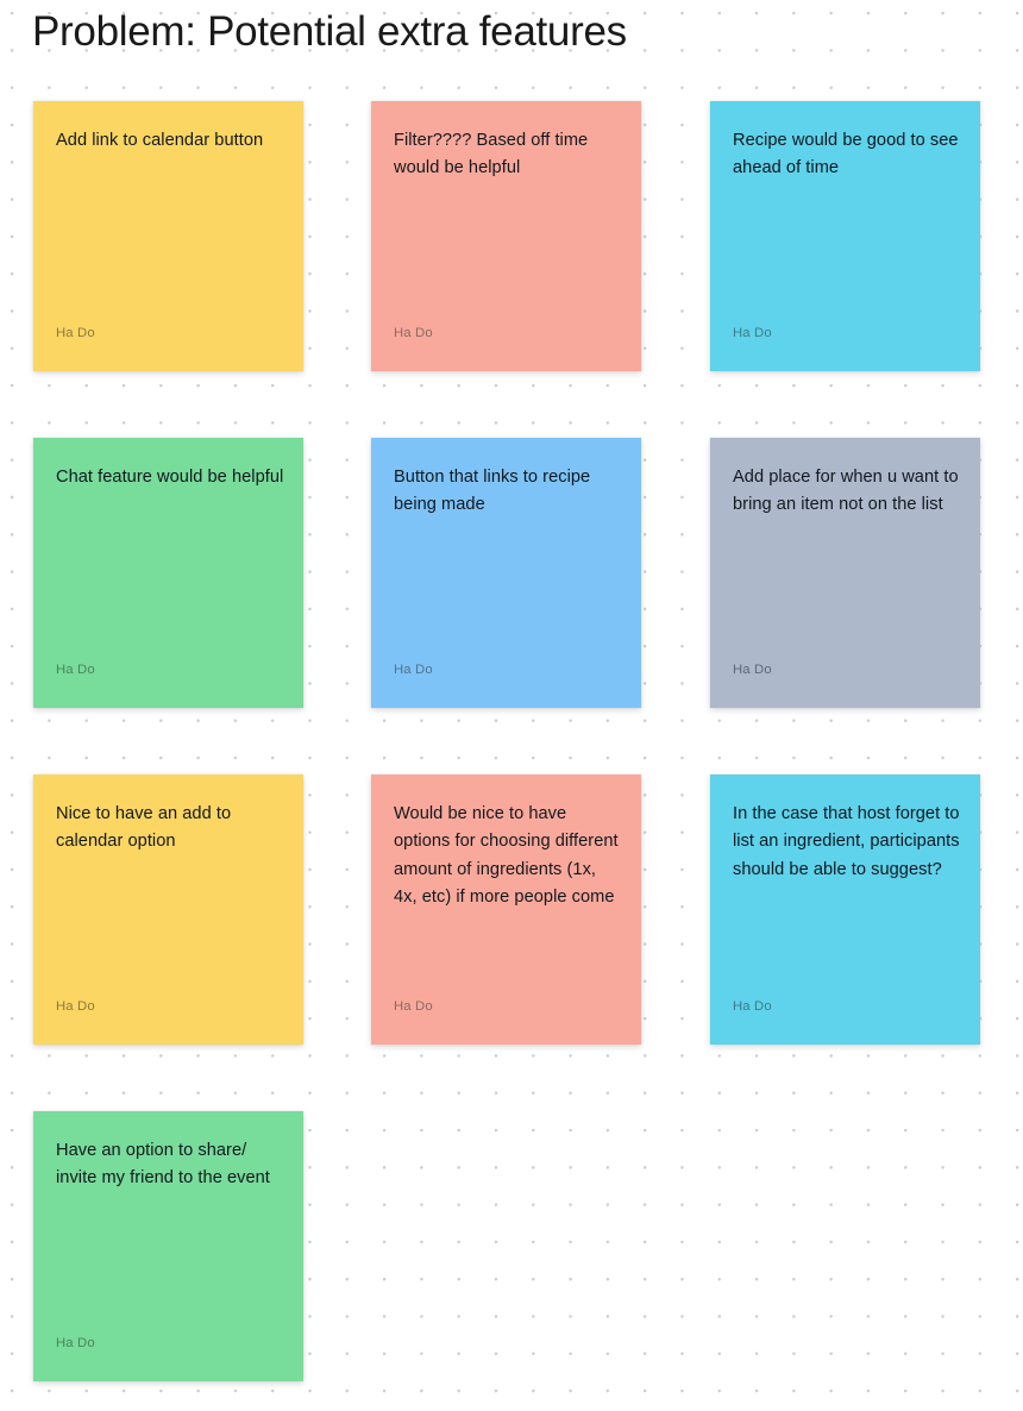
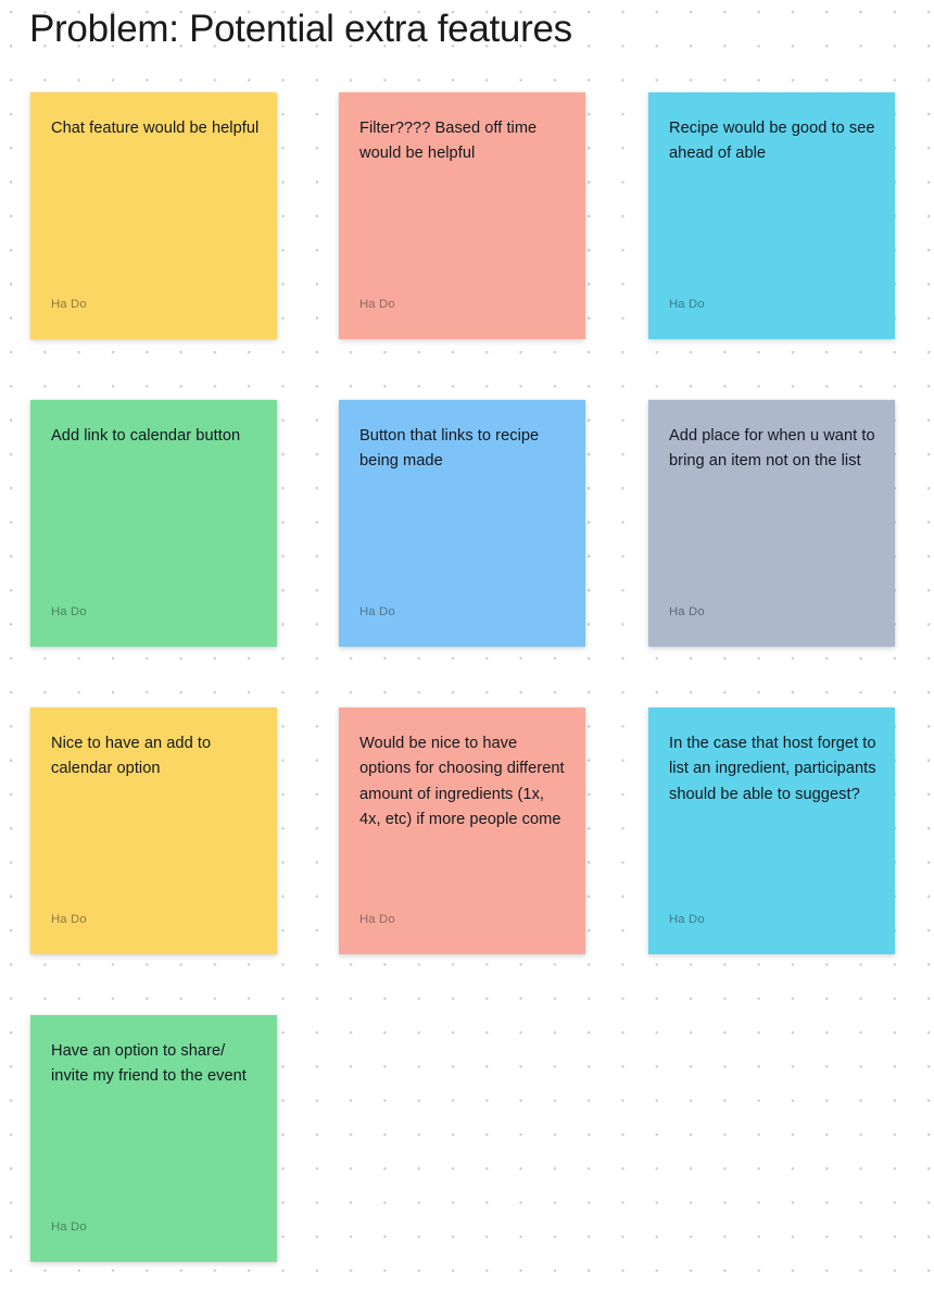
  Problem: Potential extra features
- Add link to calendar button
+ Chat feature would be helpful
  Ha Do
  Filter???? Based off time would be helpful
  Ha Do
- Recipe would be good to see ahead of time
+ Recipe would be good to see ahead of able
  Ha Do
- Chat feature would be helpful
+ Add link to calendar button
  Ha Do
  Button that links to recipe being made
  Ha Do
  Add place for when u want to bring an item not on the list
  Ha Do
  Nice to have an add to calendar option
  Ha Do
  Would be nice to have options for choosing different amount of ingredients (1x, 4x, etc) if more people come
  Ha Do
  In the case that host forget to list an ingredient, participants should be able to suggest?
  Ha Do
  Have an option to share/ invite my friend to the event
  Ha Do
